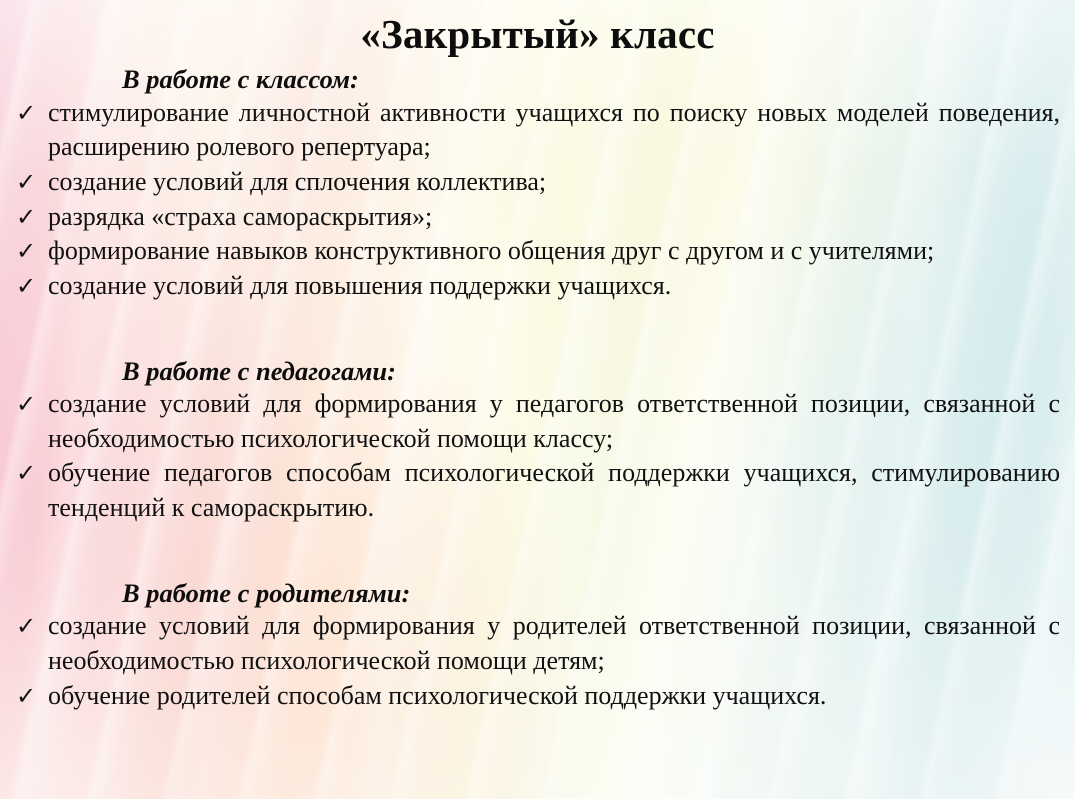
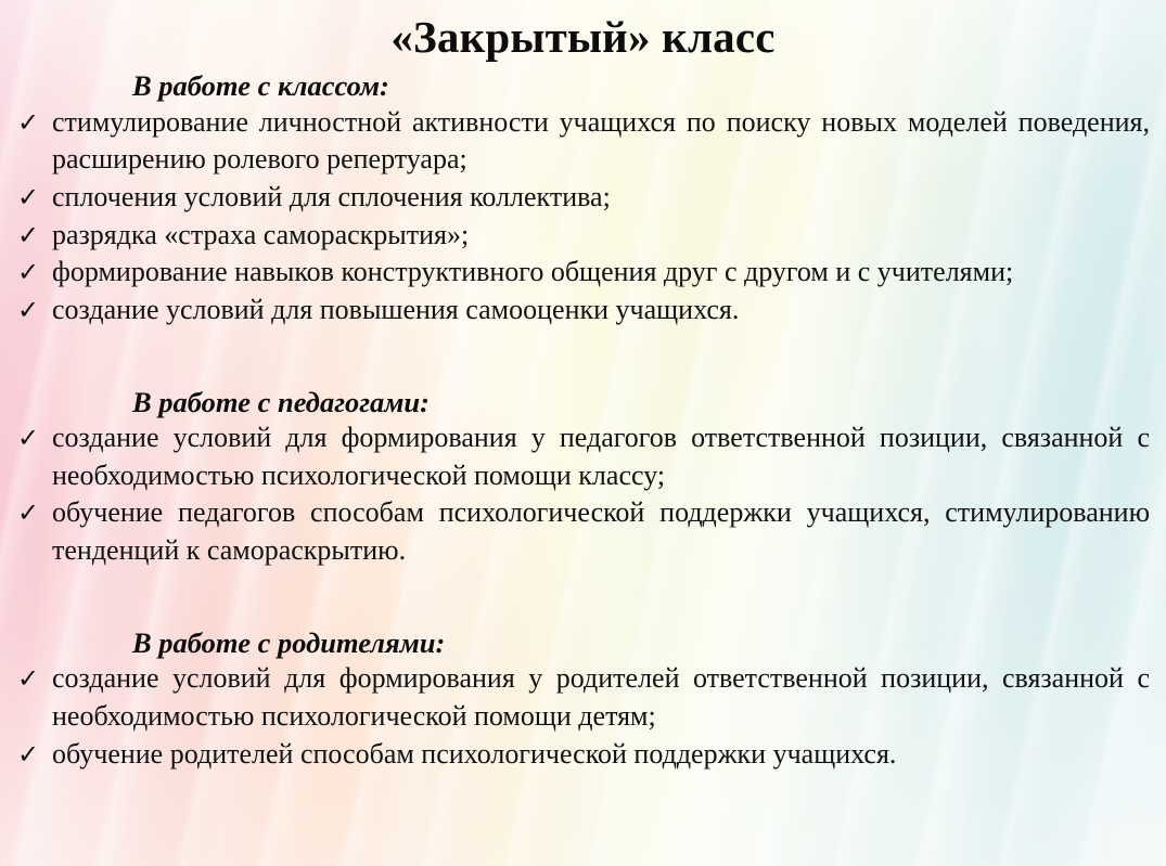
  «Закрытый» класс
  В работе с классом:
  ✓
  стимулирование личностной активности учащихся по поиску новых моделей поведения, расширению ролевого репертуара;
  ✓
- создание условий для сплочения коллектива;
+ сплочения условий для сплочения коллектива;
  ✓
  разрядка «страха самораскрытия»;
  ✓
  формирование навыков конструктивного общения друг с другом и с учителями;
  ✓
- создание условий для повышения поддержки учащихся.
+ создание условий для повышения самооценки учащихся.
  В работе с педагогами:
  ✓
  создание условий для формирования у педагогов ответственной позиции, связанной с необходимостью психологической помощи классу;
  ✓
  обучение педагогов способам психологической поддержки учащихся, стимулированию тенденций к самораскрытию.
  В работе с родителями:
  ✓
  создание условий для формирования у родителей ответственной позиции, связанной с необходимостью психологической помощи детям;
  ✓
  обучение родителей способам психологической поддержки учащихся.
